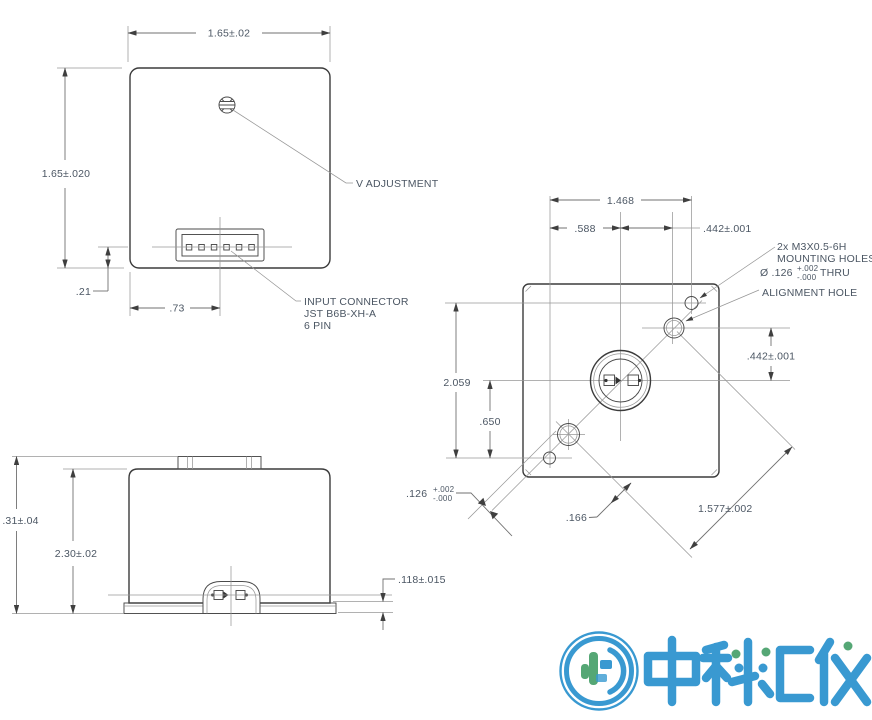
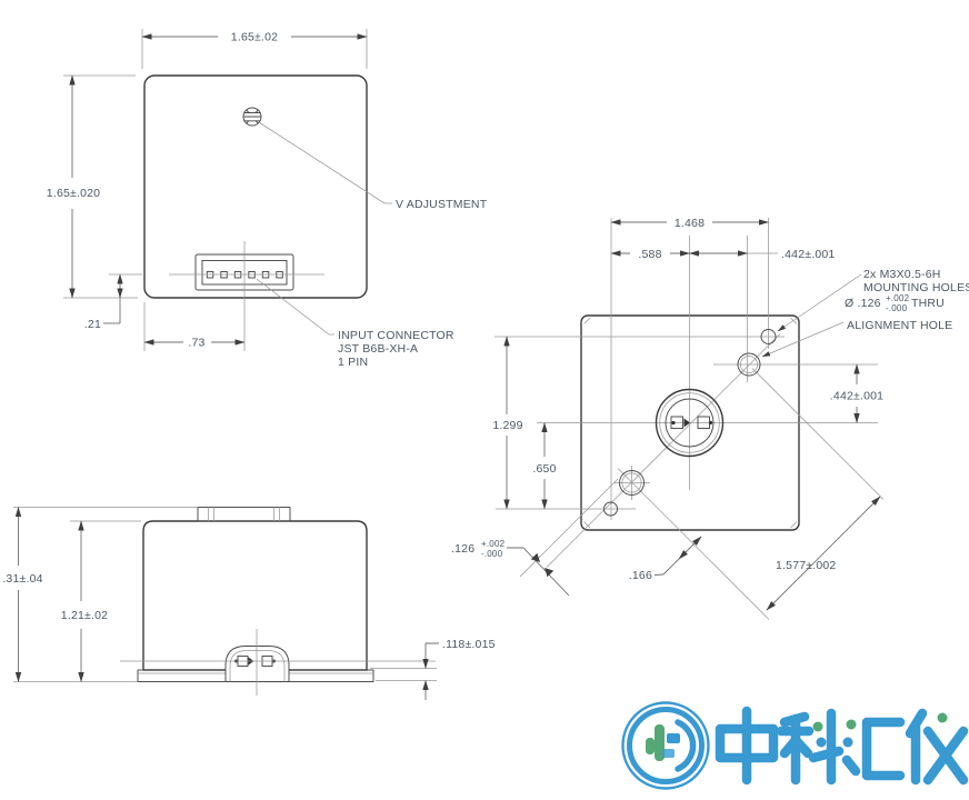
  1.65±.02
  1.65±.020
  .21
  .73
  V ADJUSTMENT
  INPUT CONNECTOR
  JST B6B-XH-A
- 6 PIN
+ 1 PIN
  .31±.04
- 2.30±.02
+ 1.21±.02
  .118±.015
  1.468
  .588
  .442±.001
  .442±.001
- 2.059
+ 1.299
  .650
  2x M3X0.5-6H
  MOUNTING HOLE
  Ø .126
  +.002
  -.000
  THRU
  ALIGNMENT HOLE
  .126
  +.002
  -.000
  .166
  1.577±.002
